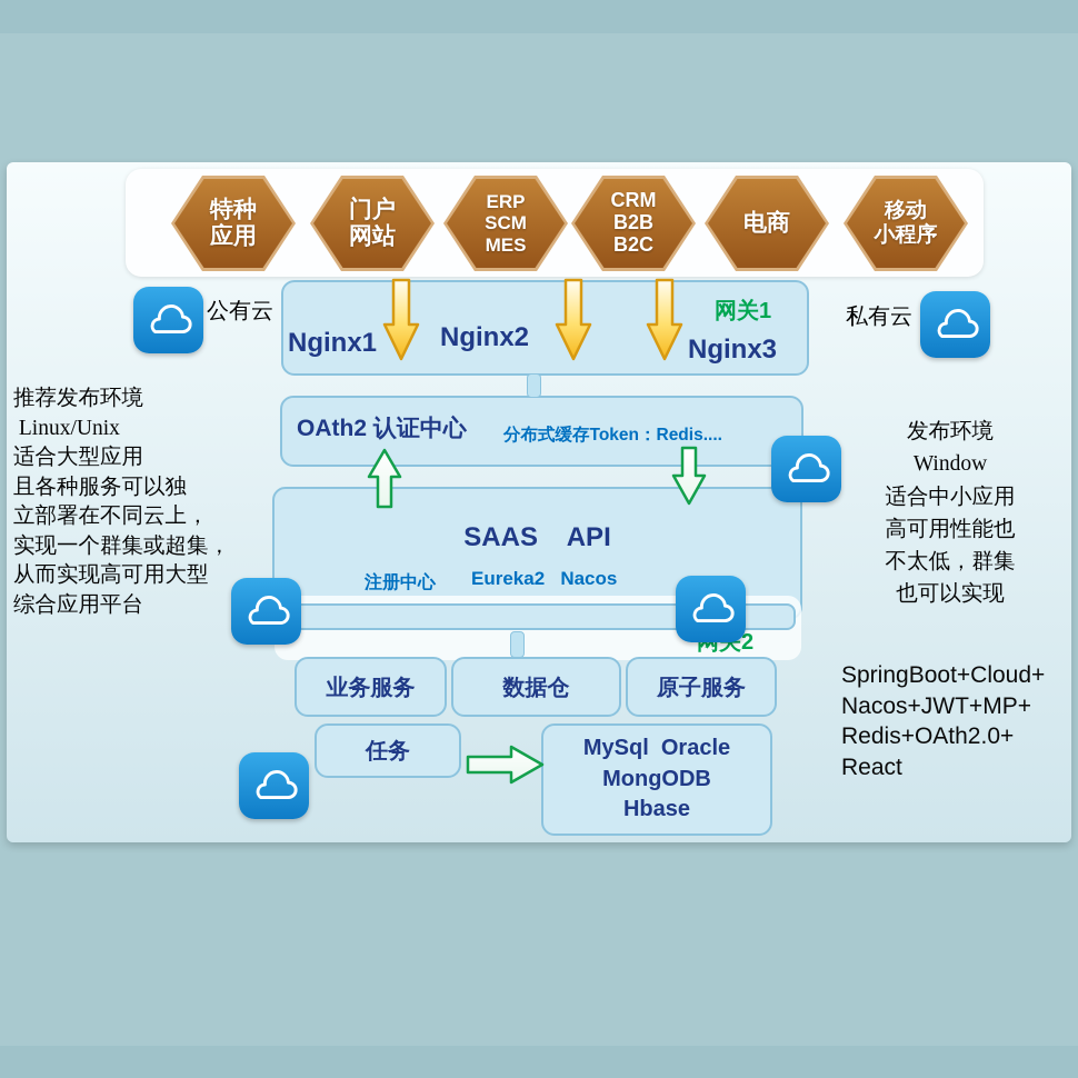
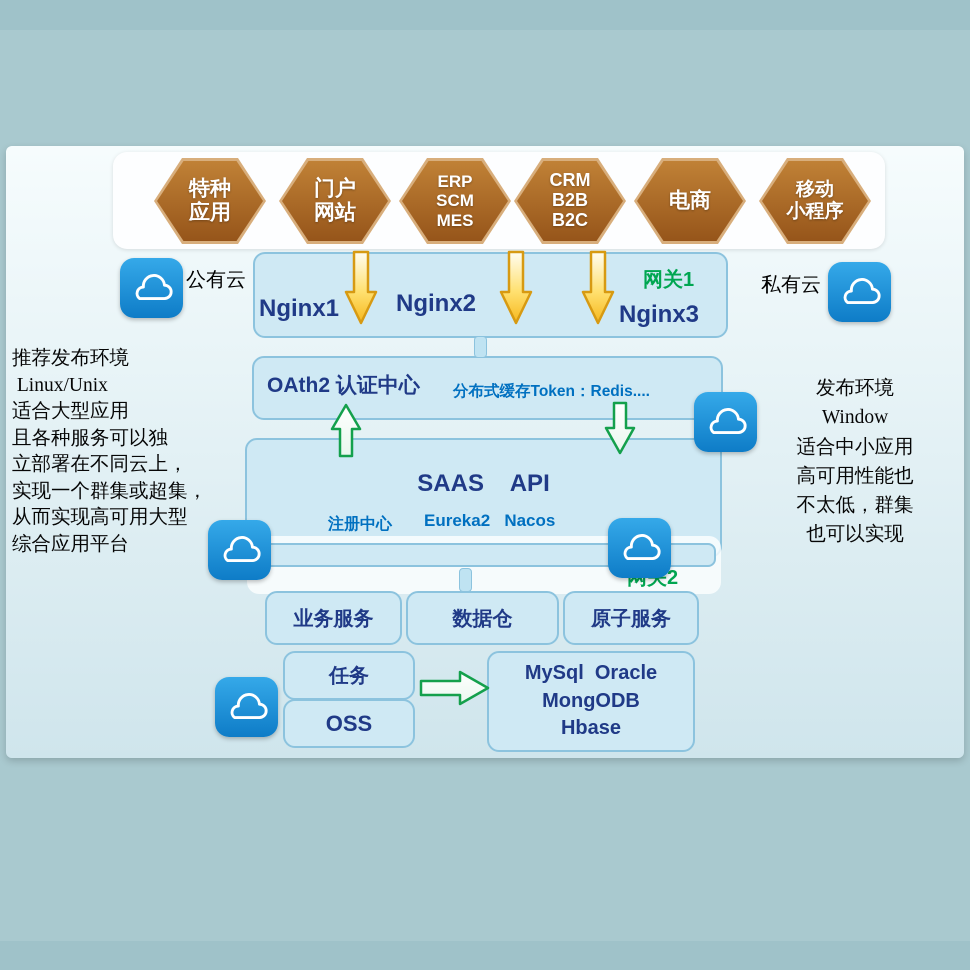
  特种
  应用
  门户
  网站
  ERP
  SCM
  MES
  CRM
  B2B
  B2C
  电商
  移动
  小程序
  Nginx1
  Nginx2
  Nginx3
  网关1
  OAth2 认证中心
  分布式缓存Token：Redis....
  SAAS API
  注册中心
  Eureka2 Nacos
  网关2
  业务服务
  数据仓
  原子服务
  任务
+ OSS
  MySql Oracle
  MongODB
  Hbase
  公有云
  私有云
  推荐发布环境
  Linux/Unix
  适合大型应用
  且各种服务可以独
  立部署在不同云上，
  实现一个群集或超集，
  从而实现高可用大型
  综合应用平台
  发布环境
  Window
  适合中小应用
  高可用性能也
  不太低，群集
  也可以实现
- SpringBoot+Cloud+
- Nacos+JWT+MP+
- Redis+OAth2.0+
- React
